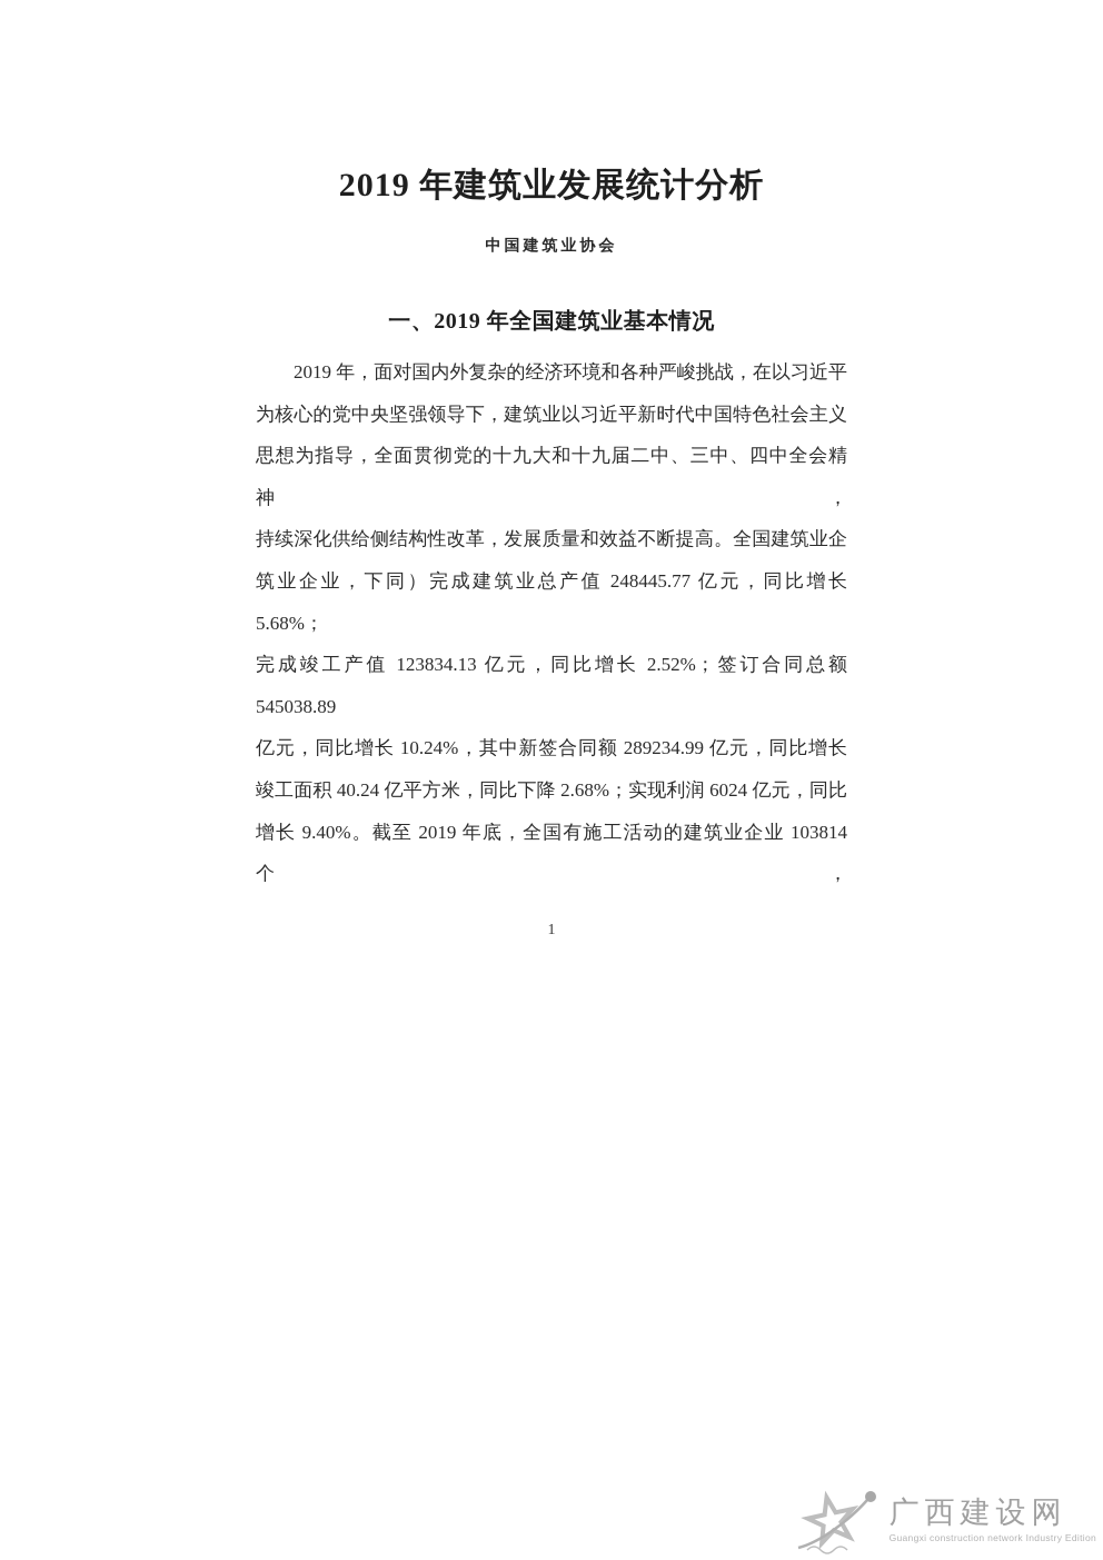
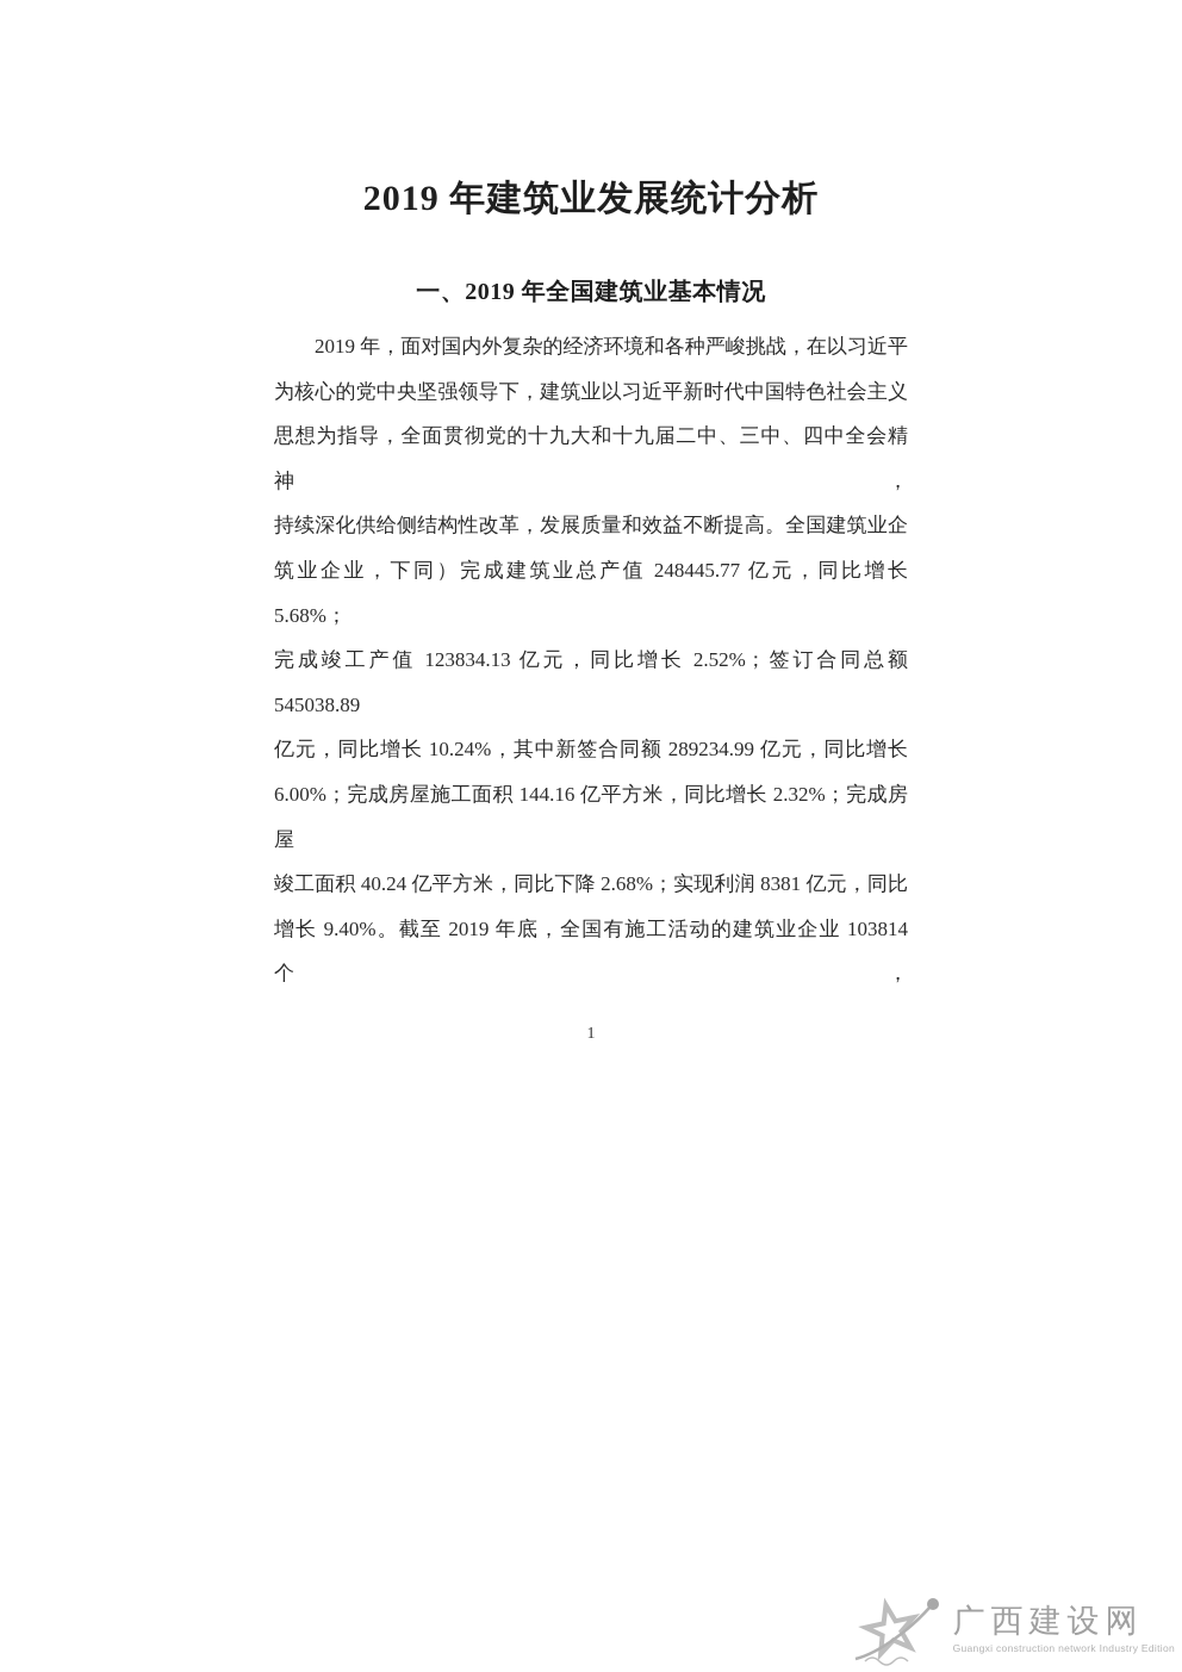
  2019 年建筑业发展统计分析
- 中国建筑业协会
  一、2019 年全国建筑业基本情况
  2019 年，面对国内外复杂的经济环境和各种严峻挑战，在以习近平
  为核心的党中央坚强领导下，建筑业以习近平新时代中国特色社会主义
  思想为指导，全面贯彻党的十九大和十九届二中、三中、四中全会精神，
  持续深化供给侧结构性改革，发展质量和效益不断提高。全国建筑业企
  筑业企业，下同）完成建筑业总产值 248445.77 亿元，同比增长 5.68%；
  完成竣工产值 123834.13 亿元，同比增长 2.52%；签订合同总额 545038.89
  亿元，同比增长 10.24%，其中新签合同额 289234.99 亿元，同比增长
+ 6.00%；完成房屋施工面积 144.16 亿平方米，同比增长 2.32%；完成房屋
- 竣工面积 40.24 亿平方米，同比下降 2.68%；实现利润 6024 亿元，同比
+ 竣工面积 40.24 亿平方米，同比下降 2.68%；实现利润 8381 亿元，同比
  增长 9.40%。截至 2019 年底，全国有施工活动的建筑业企业 103814 个，
  1
  广西建设网
  Guangxi construction network Industry Edition
